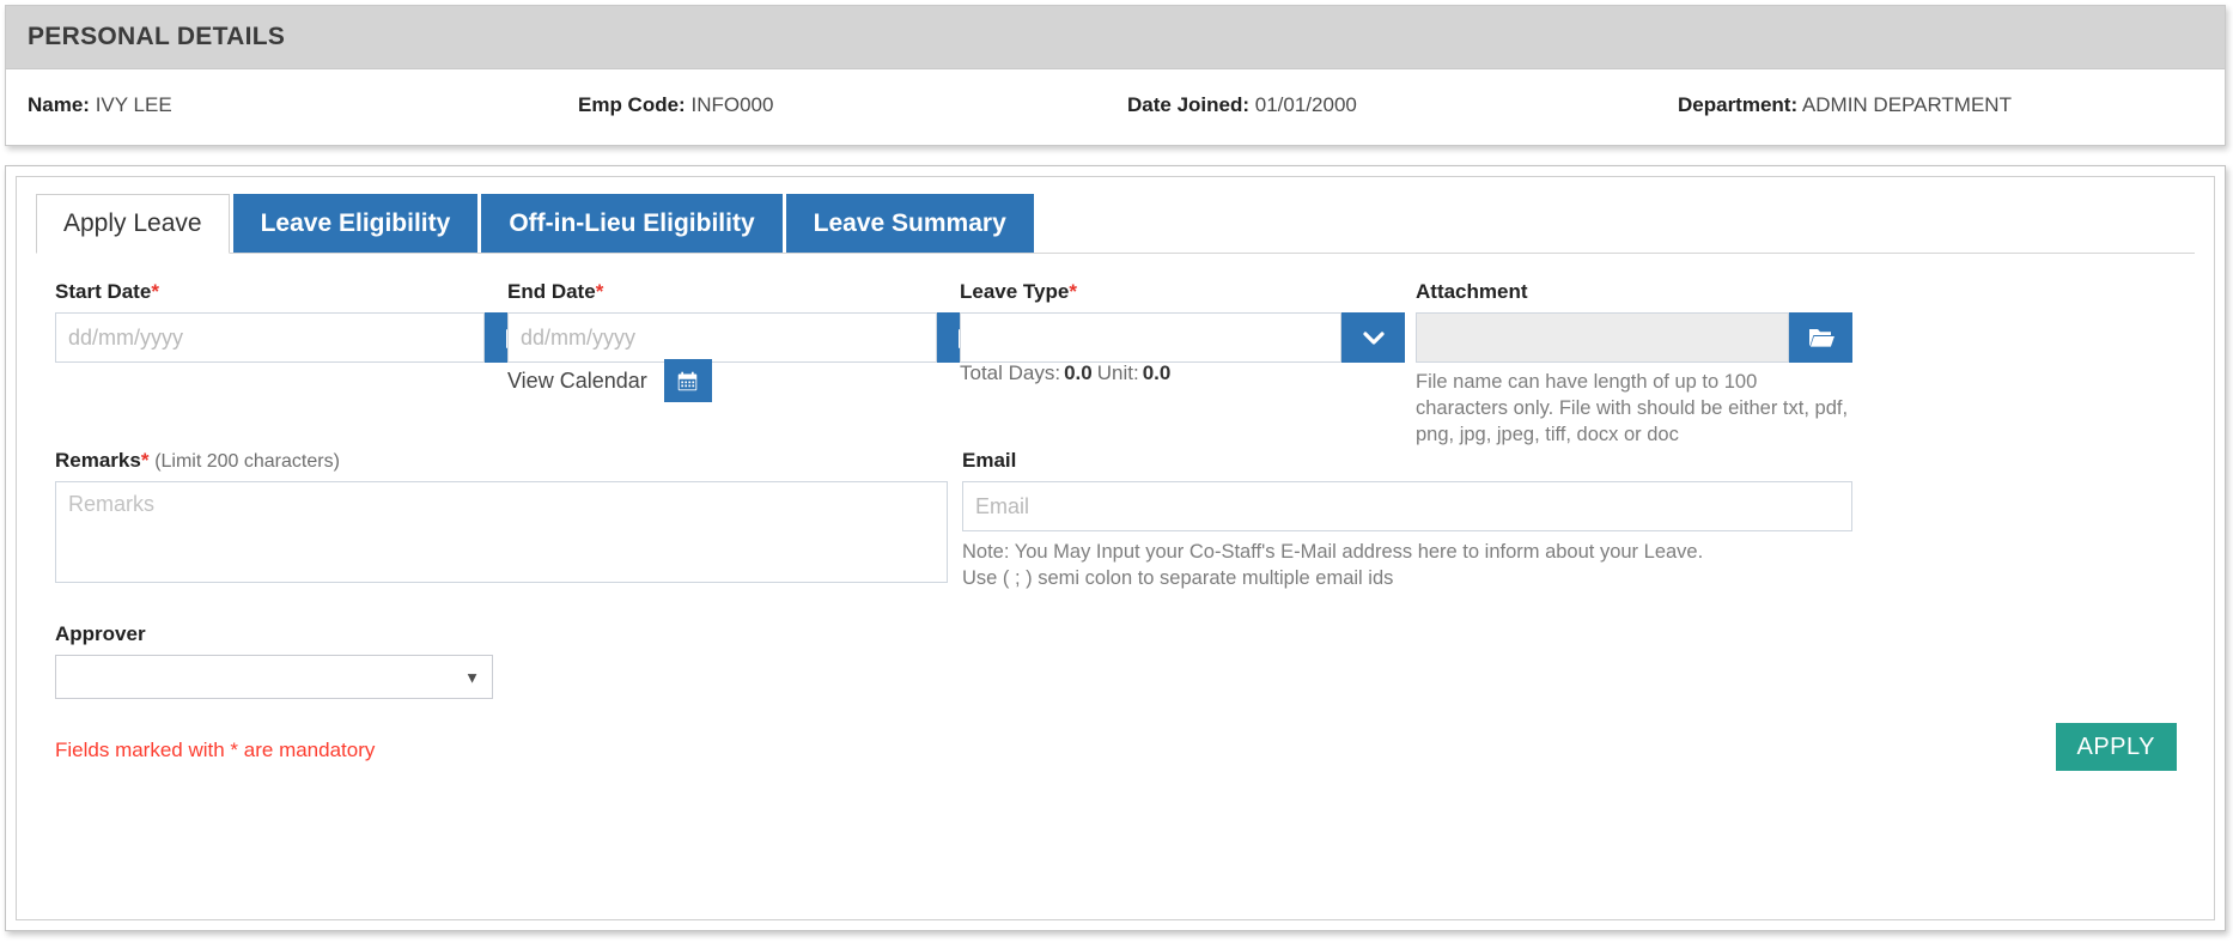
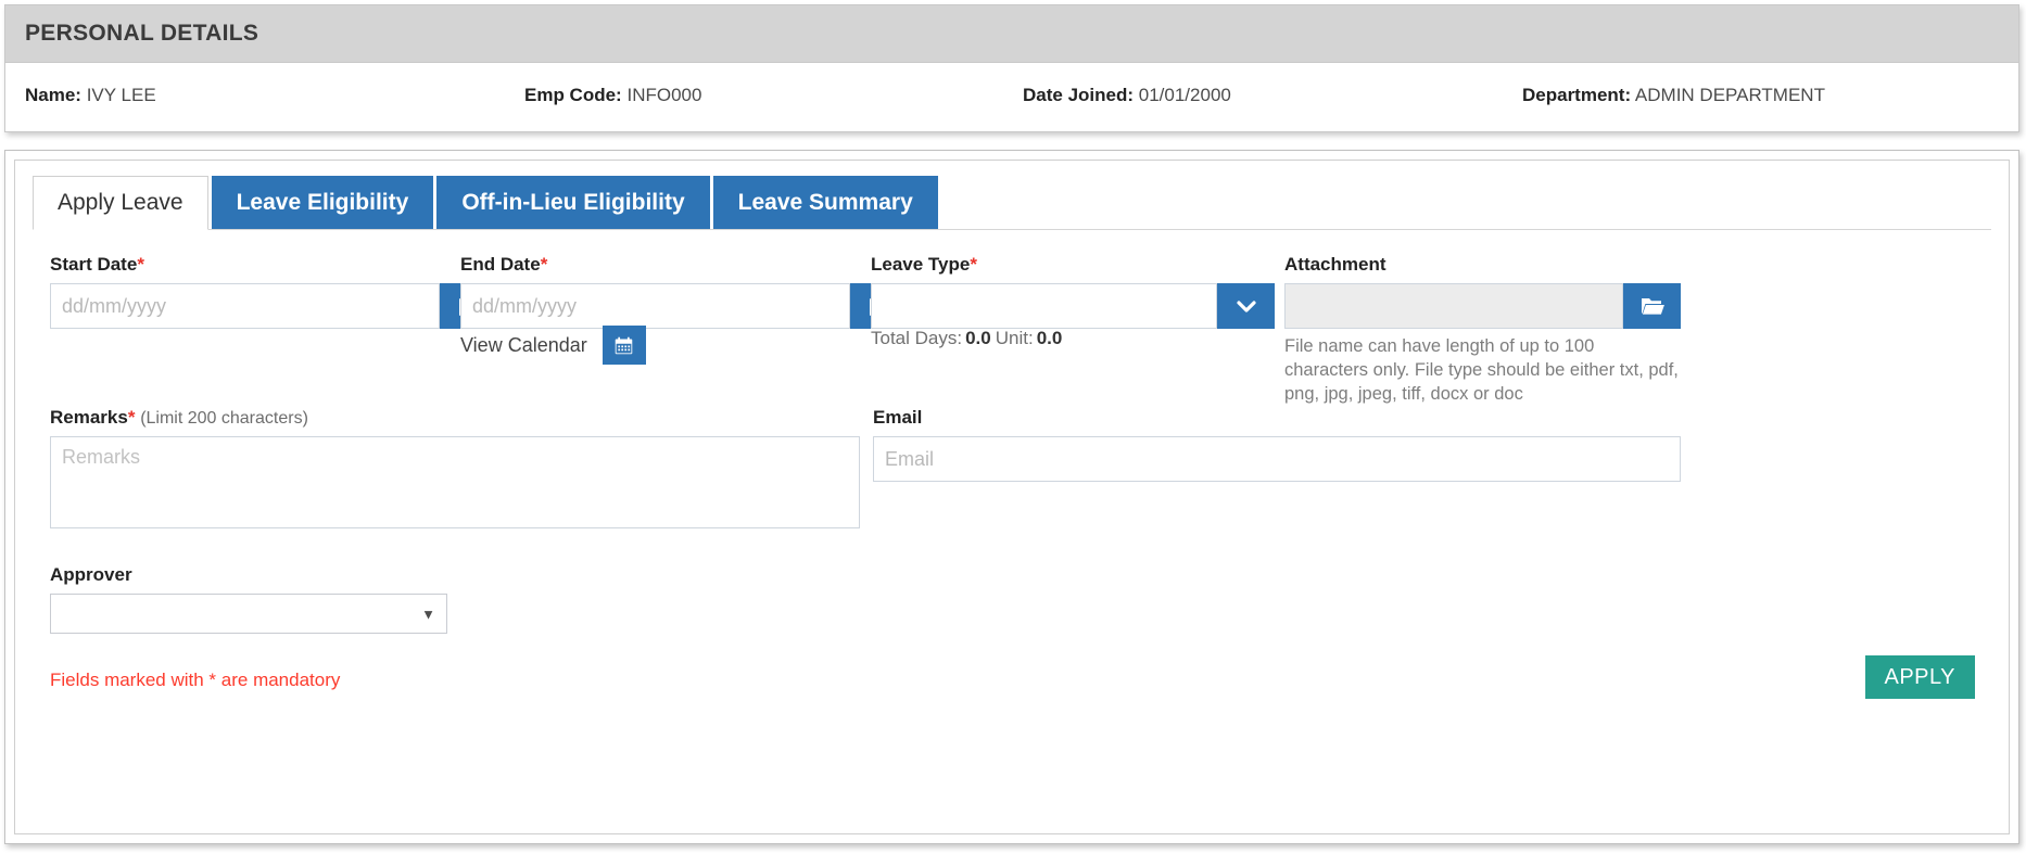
  PERSONAL DETAILS
  Name: IVY LEE
  Emp Code: INFO000
  Date Joined: 01/01/2000
  Department: ADMIN DEPARTMENT
  Apply Leave
  Leave Eligibility
  Off-in-Lieu Eligibility
  Leave Summary
  Start Date*
  dd/mm/yyyy
  End Date*
  dd/mm/yyyy
  View Calendar
  Leave Type*
  Total Days: 0.0 Unit: 0.0
  Attachment
- File name can have length of up to 100 characters only. File with should be either txt, pdf, png, jpg, jpeg, tiff, docx or doc
+ File name can have length of up to 100 characters only. File type should be either txt, pdf, png, jpg, jpeg, tiff, docx or doc
  Remarks* (Limit 200 characters)
  Remarks
  Email
  Email
- Note: You May Input your Co-Staff's E-Mail address here to inform about your Leave.
- Use ( ; ) semi colon to separate multiple email ids
  Approver
  ▼
  Fields marked with * are mandatory
  APPLY
